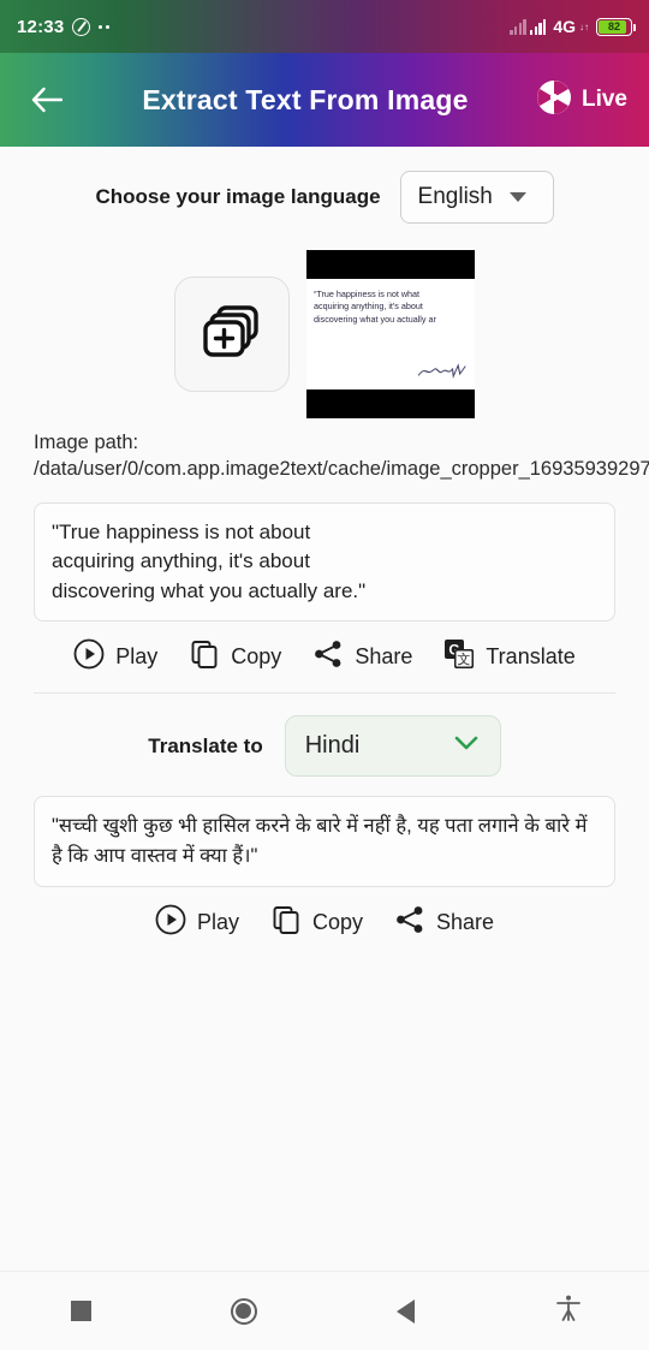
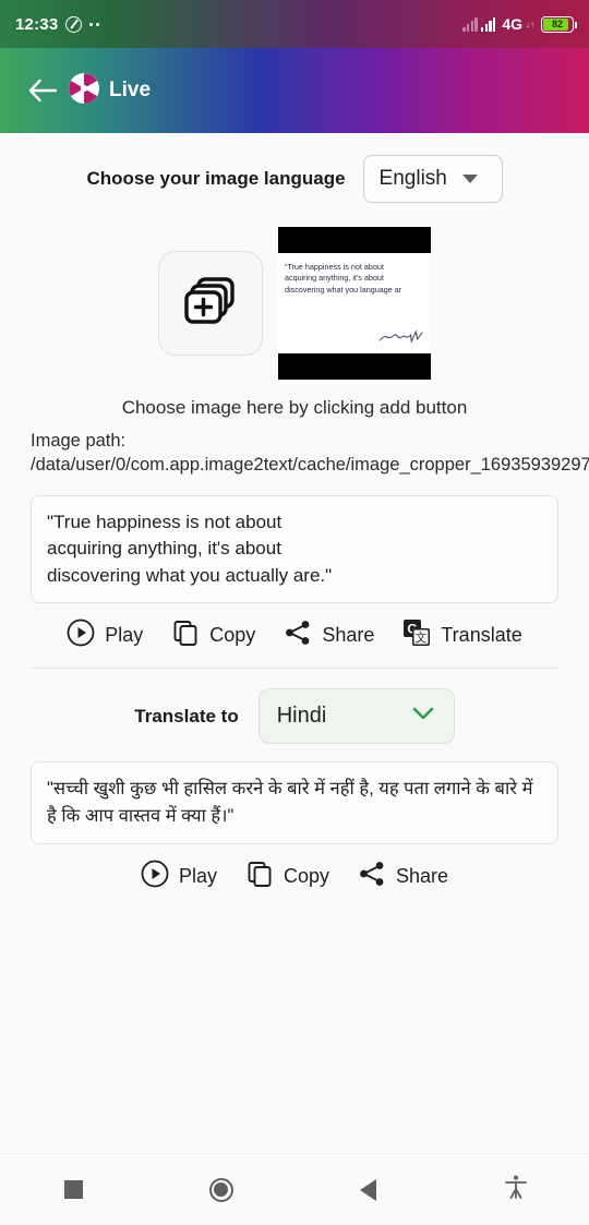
  12:33
  4G
  ↓↑
  82
- Extract Text From Image
  Live
  Choose your image language
  English
- “True happiness is not what
+ “True happiness is not about
  acquiring anything, it's about
- discovering what you actually ar
+ discovering what you language ar
+ Choose image here by clicking add button
  Image path: /data/user/0/com.app.image2text/cache/image_cropper_16935939297
  "True happiness is not about
  acquiring anything, it's about
  discovering what you actually are."
  Play
  Copy
  Share
  G
  文
  Translate
  Translate to
  Hindi
  "सच्ची खुशी कुछ भी हासिल करने के बारे में नहीं है, यह पता लगाने के बारे में है कि आप वास्तव में क्या हैं।"
  Play
  Copy
  Share
